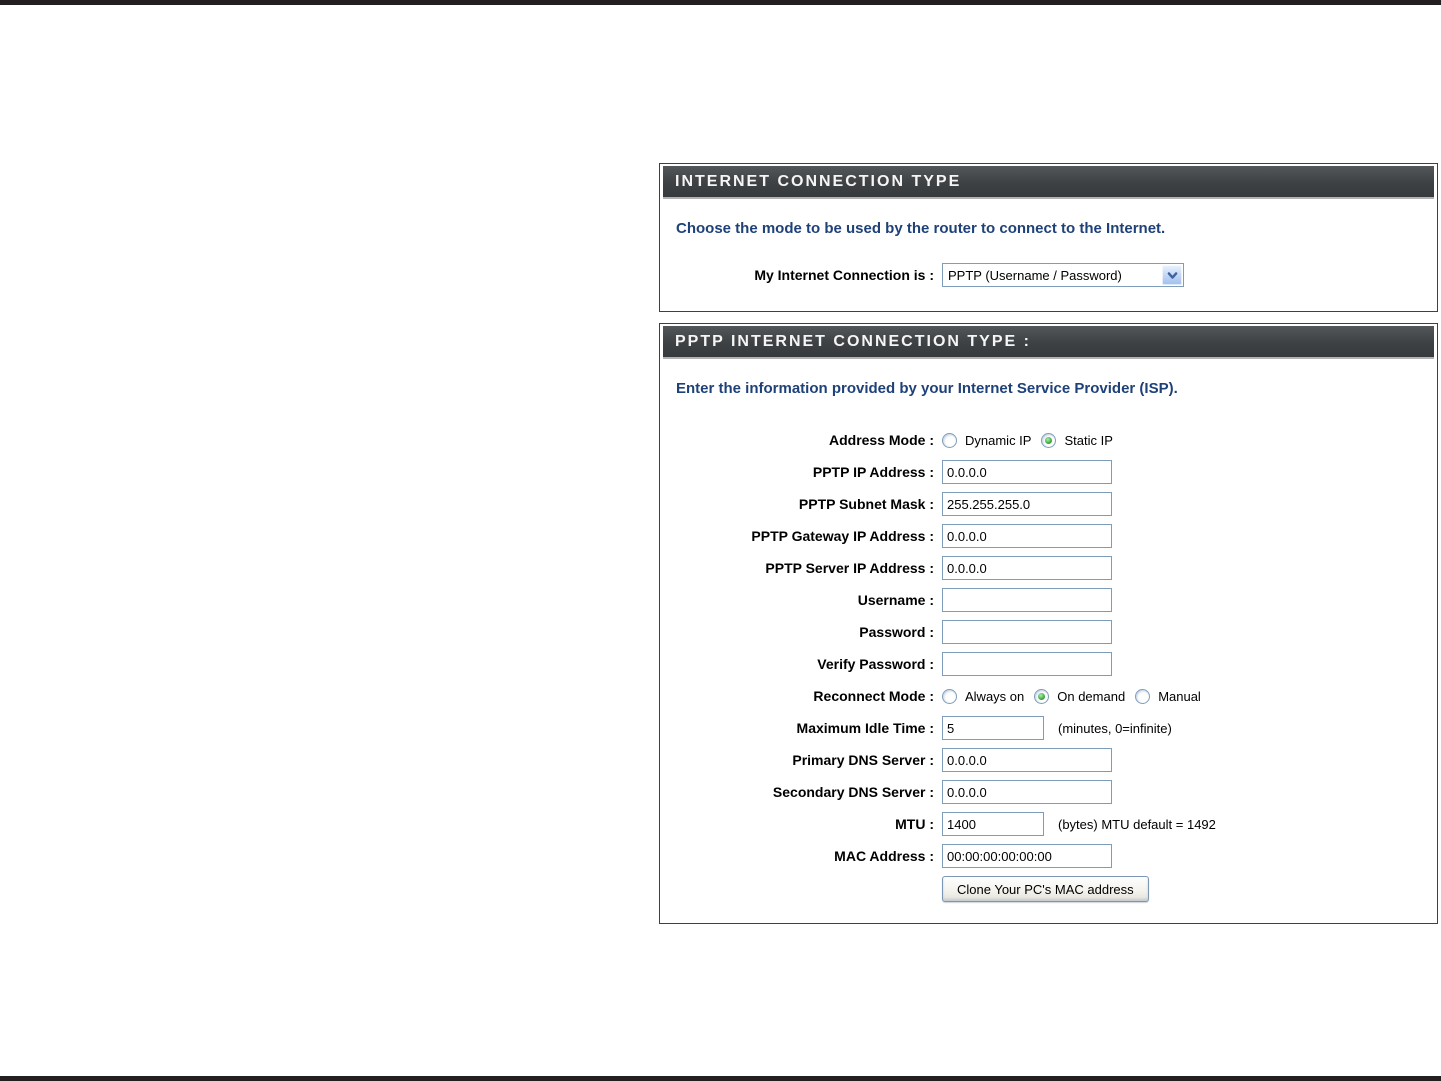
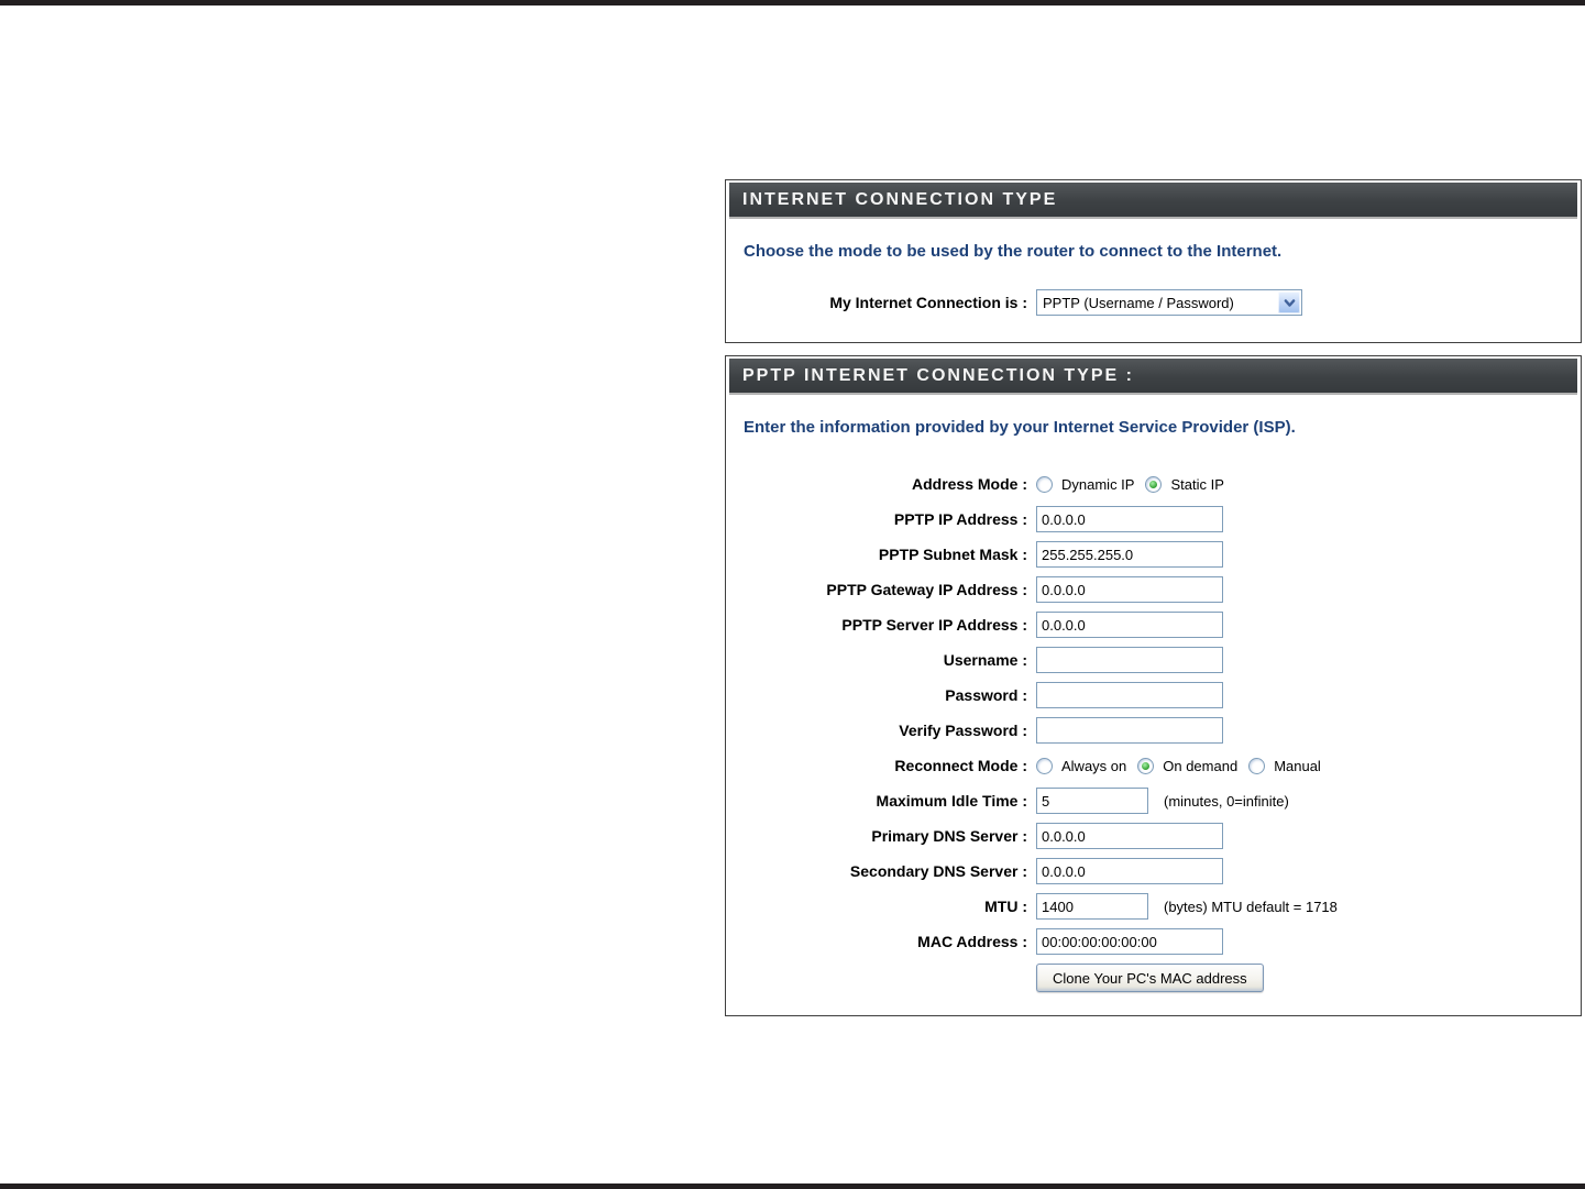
  INTERNET CONNECTION TYPE
  Choose the mode to be used by the router to connect to the Internet.
  My Internet Connection is :
  PPTP (Username / Password)
  PPTP INTERNET CONNECTION TYPE :
  Enter the information provided by your Internet Service Provider (ISP).
  Address Mode :
  Dynamic IP
  Static IP
  PPTP IP Address :
  0.0.0.0
  PPTP Subnet Mask :
  255.255.255.0
  PPTP Gateway IP Address :
  0.0.0.0
  PPTP Server IP Address :
  0.0.0.0
  Username :
  Password :
  Verify Password :
  Reconnect Mode :
  Always on
  On demand
  Manual
  Maximum Idle Time :
  5
  (minutes, 0=infinite)
  Primary DNS Server :
  0.0.0.0
  Secondary DNS Server :
  0.0.0.0
  MTU :
  1400
- (bytes) MTU default = 1492
+ (bytes) MTU default = 1718
  MAC Address :
  00:00:00:00:00:00
  Clone Your PC's MAC address
